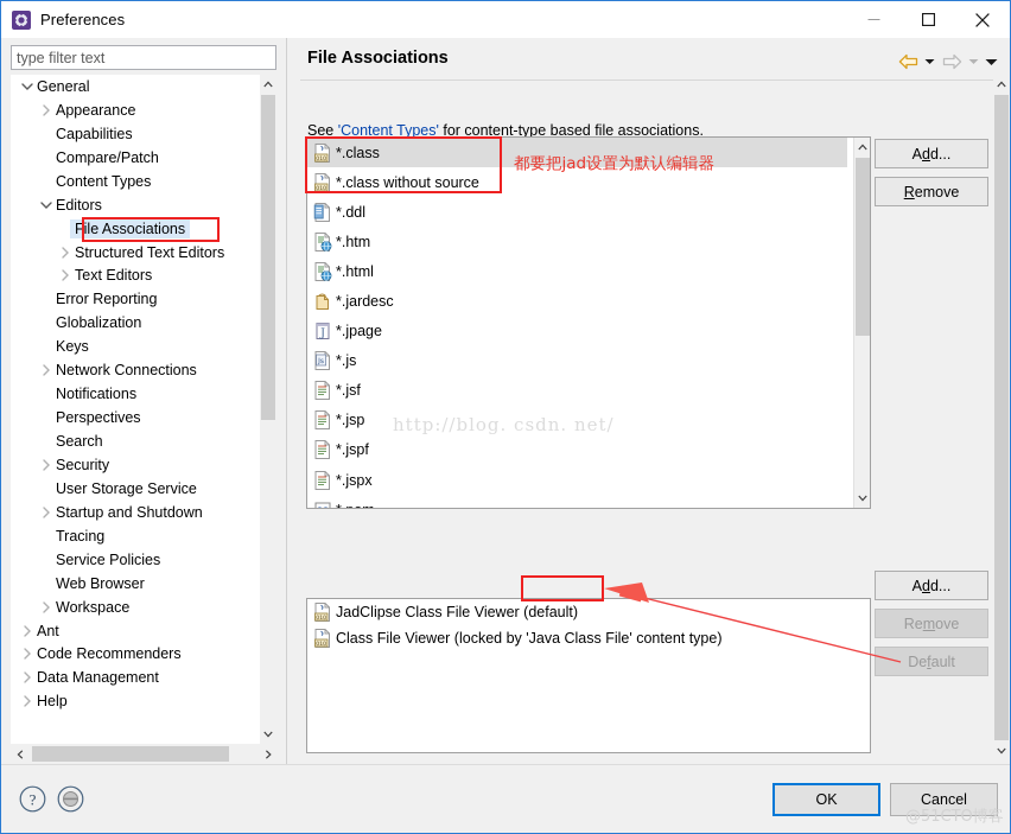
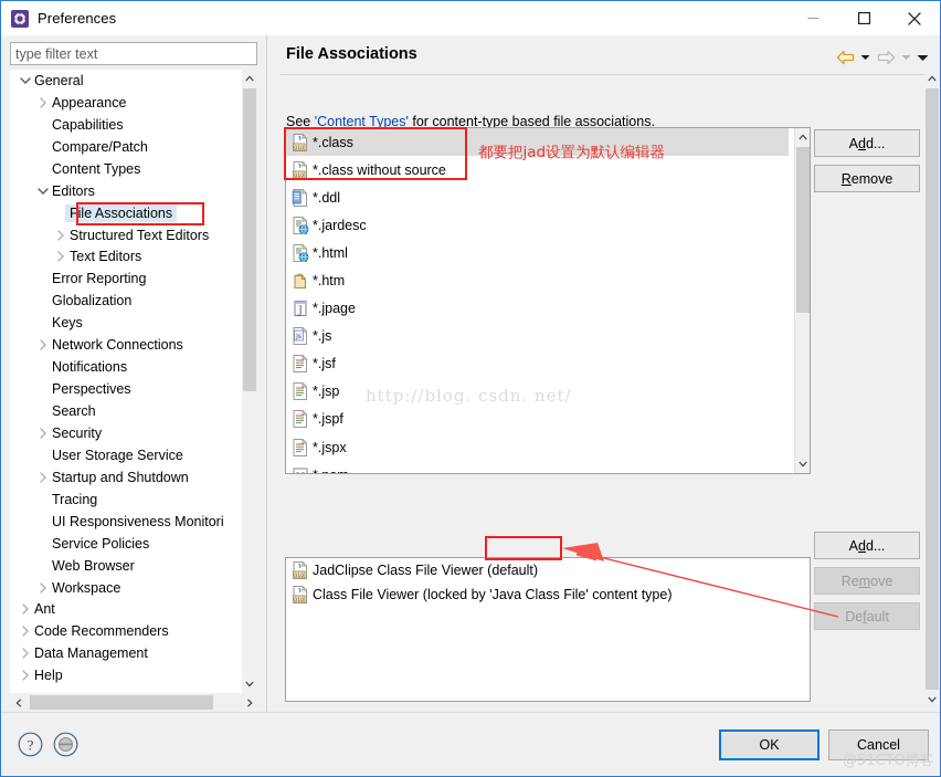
  Preferences
  type filter text
  General
  Appearance
  Capabilities
  Compare/Patch
  Content Types
  Editors
  File Associations
  Structured Text Editors
  Text Editors
  Error Reporting
  Globalization
  Keys
  Network Connections
  Notifications
  Perspectives
  Search
  Security
  User Storage Service
  Startup and Shutdown
  Tracing
+ UI Responsiveness Monitori
  Service Policies
  Web Browser
  Workspace
  Ant
  Code Recommenders
  Data Management
  Help
  File Associations
  See 'Content Types' for content-type based file associations.
  *.class
  *.class without source
  *.ddl
- *.htm
+ *.jardesc
  *.html
- *.jardesc
+ *.htm
  J
  *.jpage
  *.js
  *.jsf
  *.jsp
  *.jspf
  *.jspx
  JadClipse Class File Viewer (default)
  Class File Viewer (locked by 'Java Class File' content type)
  A
  d
  d...
  R
  emove
  A
  d
  d...
  Re
  m
  ove
  De
  f
  ault
  ?
  OK
  Cancel
  都要把jad设置为默认编辑器
  http://blog. csdn. net/
  @51CTO博客
